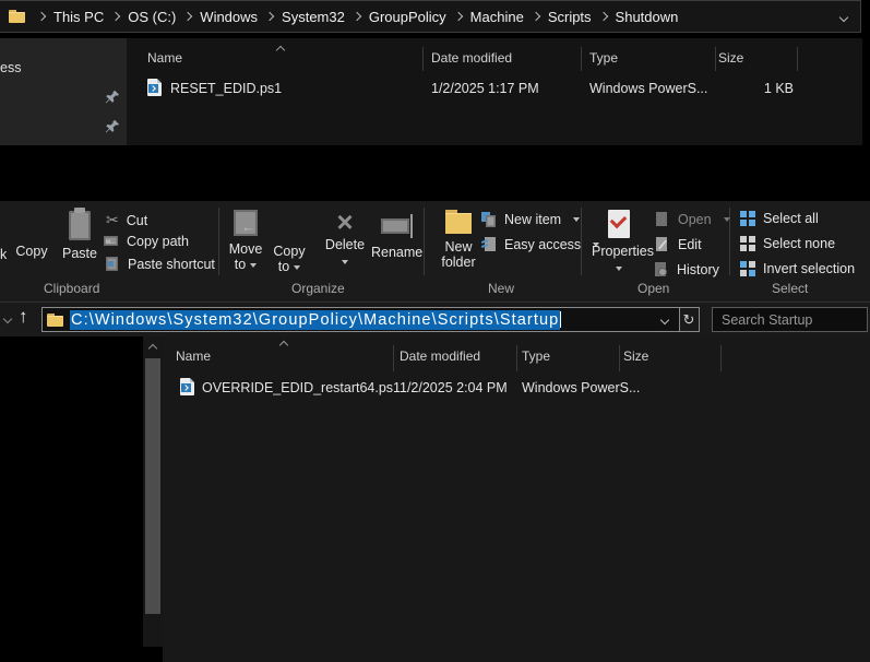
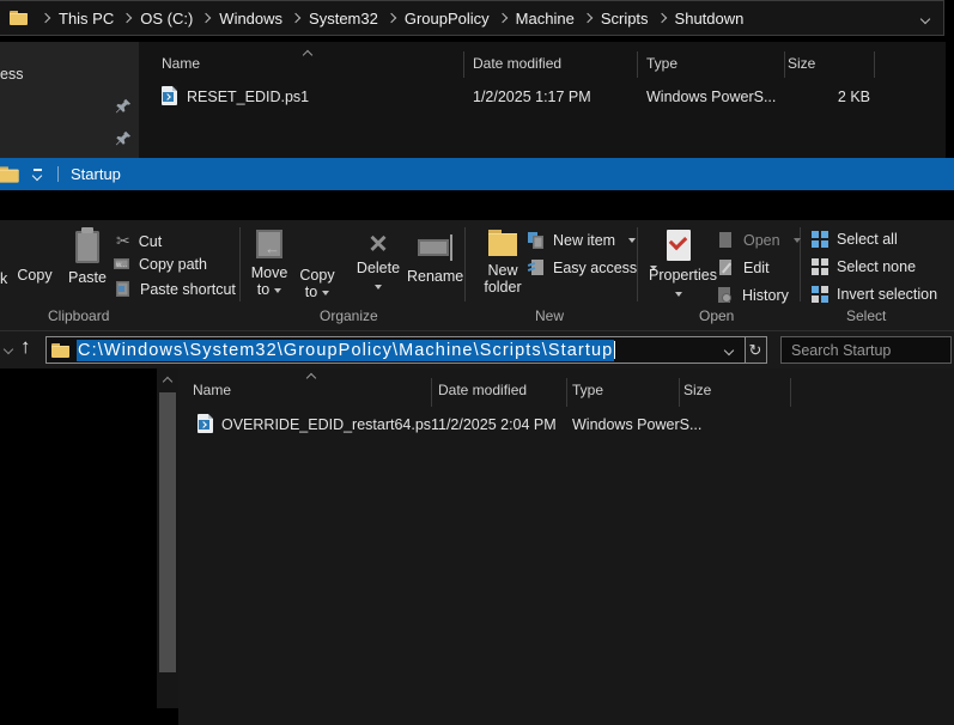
  This PC
  OS (C:)
  Windows
  System32
  GroupPolicy
  Machine
  Scripts
  Shutdown
  ess
  Name
  Date modified
  Type
  Size
  RESET_EDID.ps1
  1/2/2025 1:17 PM
  Windows PowerS...
- 1 KB
+ 2 KB
+ Startup
  k
  Copy
  Paste
  ✂
  Cut
  Copy path
  Paste shortcut
  Clipboard
  ←
  Move
  to
  Copy
  to
  ×
  Delete
  Rename
  Organize
  New
  folder
  New item
  Easy access
  New
  Properties
  Open
  Edit
  History
  Open
  Select all
  Select none
  Invert selection
  Select
  ↑
  C:\Windows\System32\GroupPolicy\Machine\Scripts\Startup
  ↻
  Search Startup
  Name
  Date modified
  Type
  Size
  OVERRIDE_EDID_restart64.ps1
  1/2/2025 2:04 PM
  Windows PowerS...
